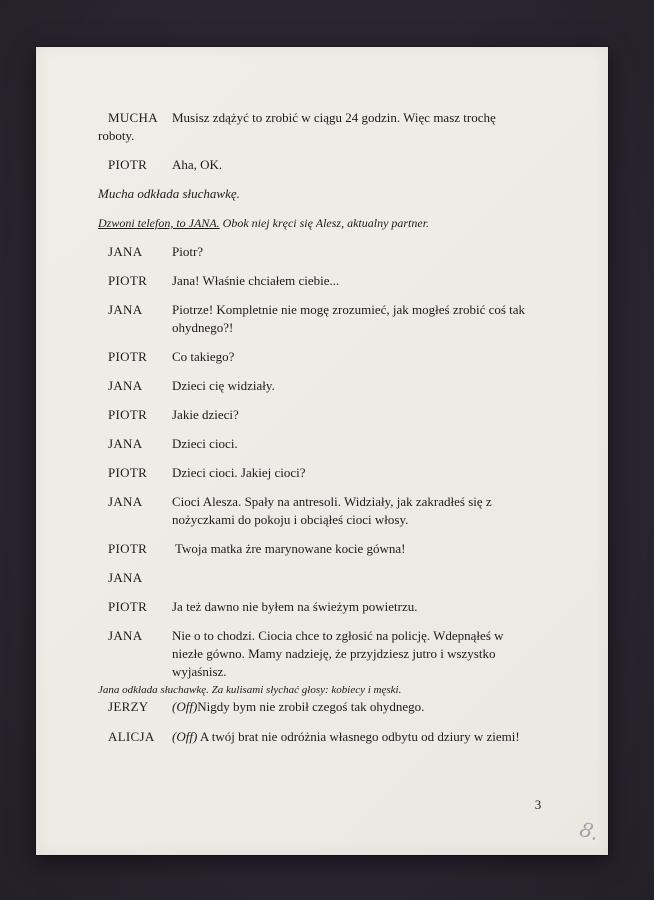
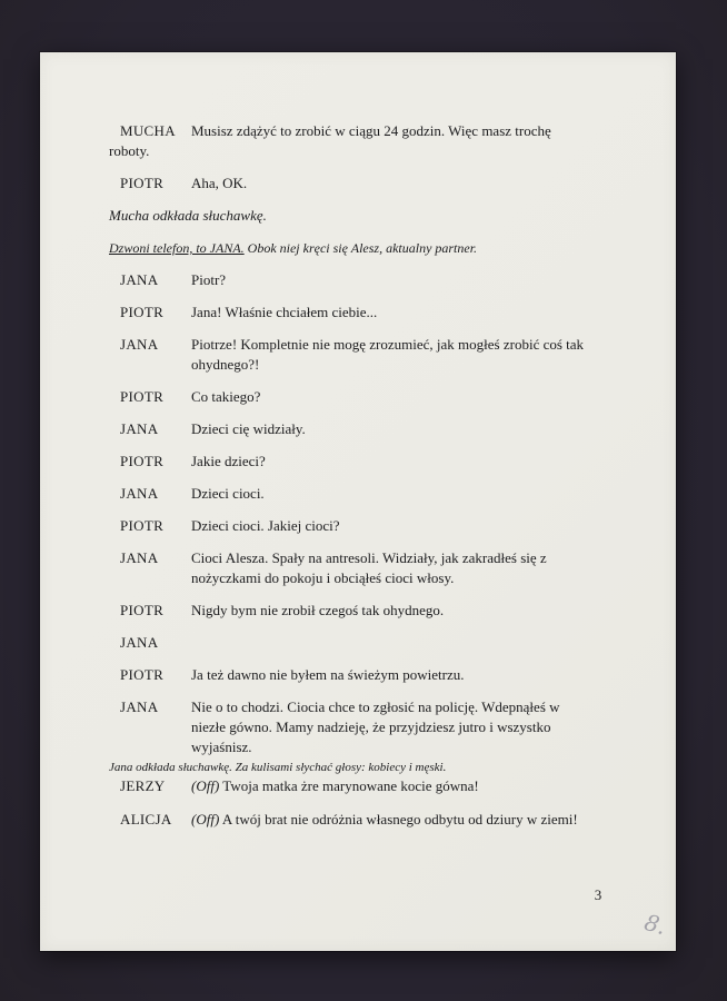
  MUCHA
  Musisz zdążyć to zrobić w ciągu 24 godzin. Więc masz trochę
  roboty.
  PIOTR
  Aha, OK.
  Mucha odkłada słuchawkę.
  Dzwoni telefon, to JANA. Obok niej kręci się Alesz, aktualny partner.
  JANA
  Piotr?
  PIOTR
  Jana! Właśnie chciałem ciebie...
  JANA
  Piotrze! Kompletnie nie mogę zrozumieć, jak mogłeś zrobić coś tak
  ohydnego?!
  PIOTR
  Co takiego?
  JANA
  Dzieci cię widziały.
  PIOTR
  Jakie dzieci?
  JANA
  Dzieci cioci.
  PIOTR
  Dzieci cioci. Jakiej cioci?
  JANA
  Cioci Alesza. Spały na antresoli. Widziały, jak zakradłeś się z
  nożyczkami do pokoju i obciąłeś cioci włosy.
  PIOTR
- Twoja matka żre marynowane kocie gówna!
+ Nigdy bym nie zrobił czegoś tak ohydnego.
  JANA
  PIOTR
  Ja też dawno nie byłem na świeżym powietrzu.
  JANA
  Nie o to chodzi. Ciocia chce to zgłosić na policję. Wdepnąłeś w
  niezłe gówno. Mamy nadzieję, że przyjdziesz jutro i wszystko
  wyjaśnisz.
  Jana odkłada słuchawkę. Za kulisami słychać głosy: kobiecy i męski.
  JERZY
- (Off)Nigdy bym nie zrobił czegoś tak ohydnego.
+ (Off) Twoja matka żre marynowane kocie gówna!
  ALICJA
  (Off) A twój brat nie odróżnia własnego odbytu od dziury w ziemi!
  3
